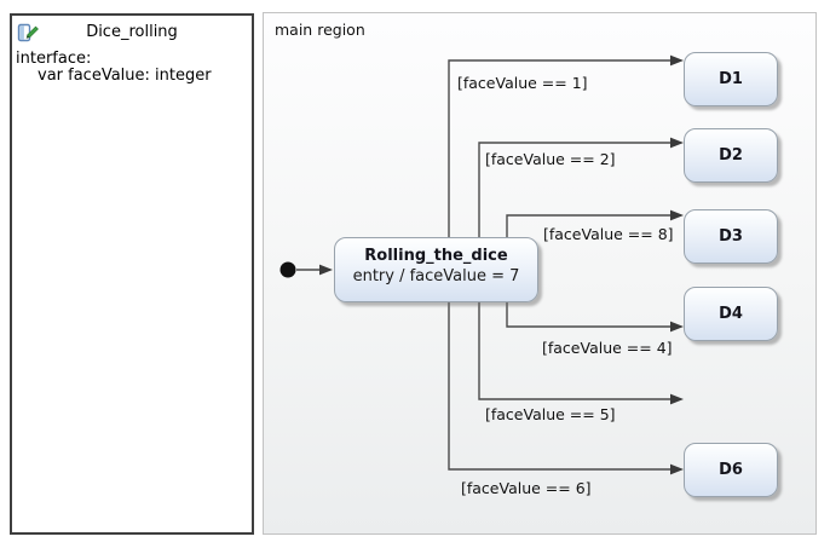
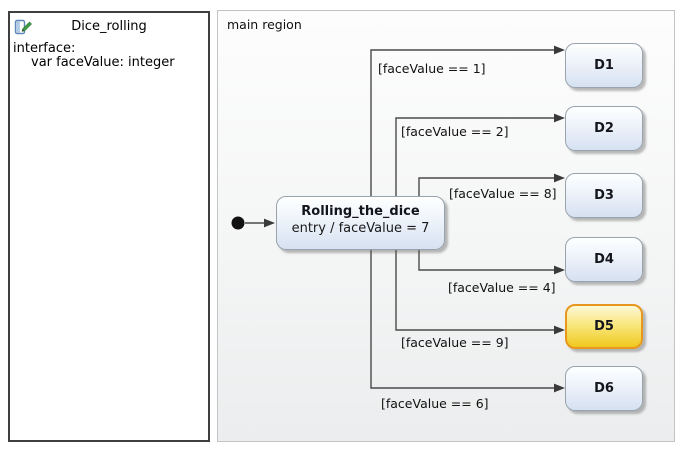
  Dice_rolling
  interface:
  var faceValue: integer
  main region
  Rolling_the_dice
  entry / faceValue = 7
  D1
  D2
  D3
  D4
+ D5
  D6
  [faceValue == 1]
  [faceValue == 2]
  [faceValue == 8]
  [faceValue == 4]
- [faceValue == 5]
+ [faceValue == 9]
  [faceValue == 6]
